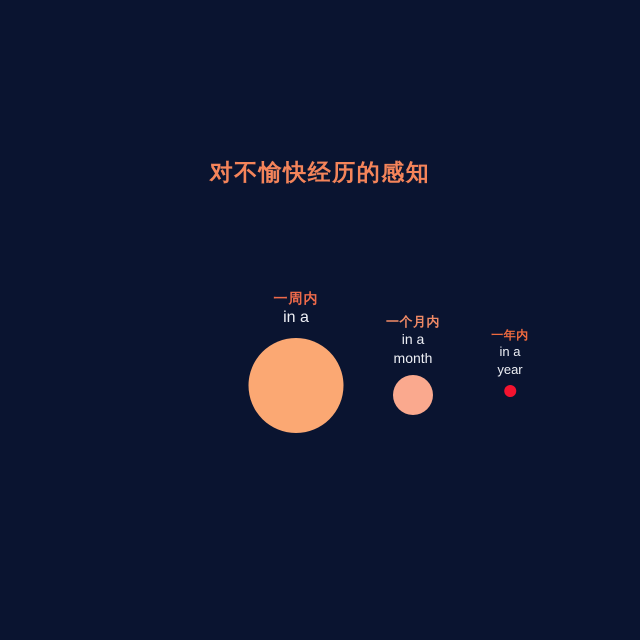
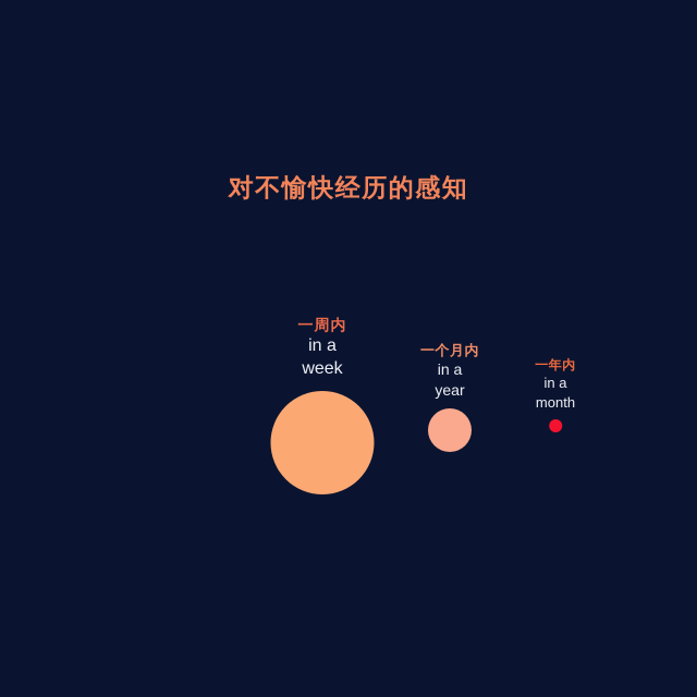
  对不愉快经历的感知
  一周内
  in a
+ week
  一个月内
  in a
- month
+ year
  一年内
  in a
- year
+ month
